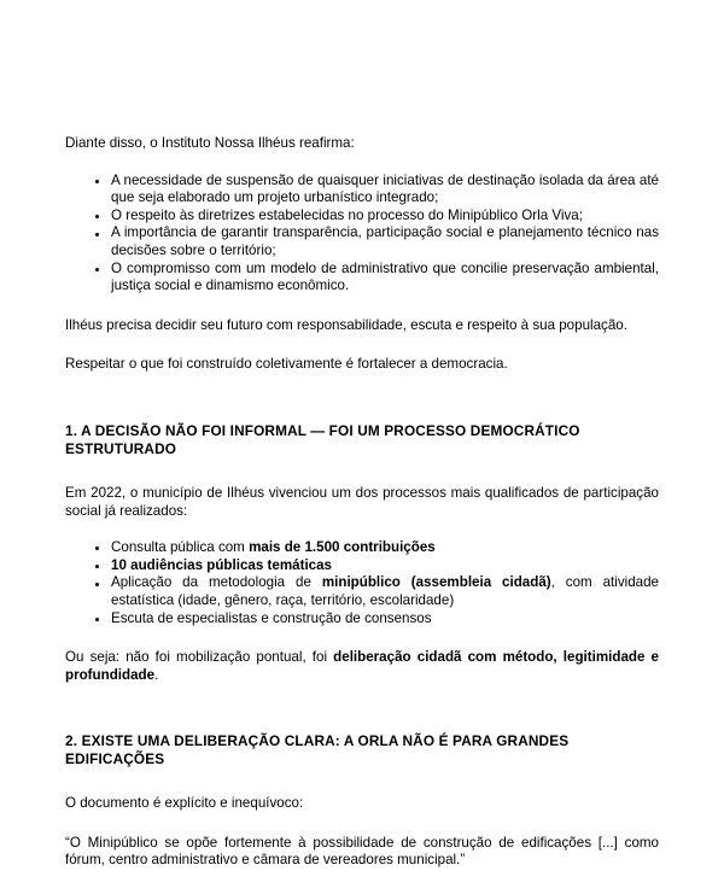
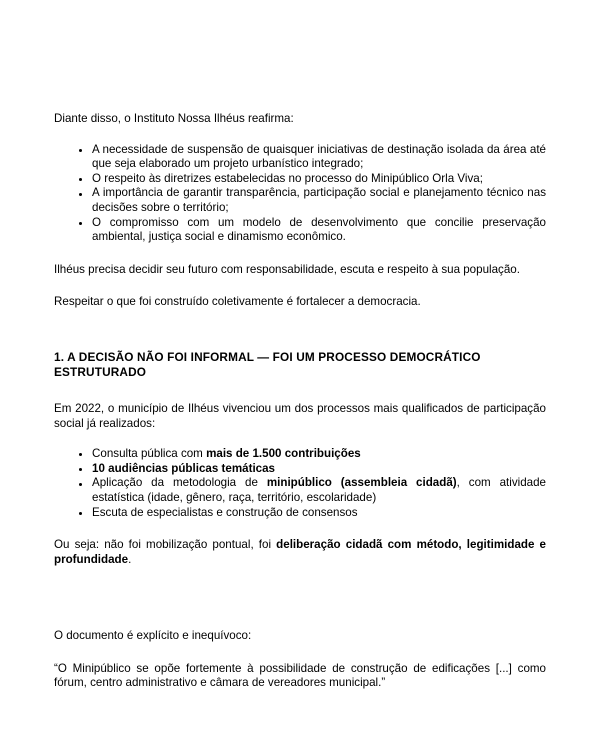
  Diante disso, o Instituto Nossa Ilhéus reafirma:
  A necessidade de suspensão de quaisquer iniciativas de destinação isolada da área até que seja elaborado um projeto urbanístico integrado;
  O respeito às diretrizes estabelecidas no processo do Minipúblico Orla Viva;
  A importância de garantir transparência, participação social e planejamento técnico nas decisões sobre o território;
- O compromisso com um modelo de administrativo que concilie preservação ambiental, justiça social e dinamismo econômico.
+ O compromisso com um modelo de desenvolvimento que concilie preservação ambiental, justiça social e dinamismo econômico.
  Ilhéus precisa decidir seu futuro com responsabilidade, escuta e respeito à sua população.
  Respeitar o que foi construído coletivamente é fortalecer a democracia.
  1. A DECISÃO NÃO FOI INFORMAL — FOI UM PROCESSO DEMOCRÁTICO
  ESTRUTURADO
  Em 2022, o município de Ilhéus vivenciou um dos processos mais qualificados de participação social já realizados:
  Consulta pública com mais de 1.500 contribuições
  10 audiências públicas temáticas
  Aplicação da metodologia de minipúblico (assembleia cidadã), com atividade estatística (idade, gênero, raça, território, escolaridade)
  Escuta de especialistas e construção de consensos
  Ou seja: não foi mobilização pontual, foi deliberação cidadã com método, legitimidade e profundidade.
- 2. EXISTE UMA DELIBERAÇÃO CLARA: A ORLA NÃO É PARA GRANDES
- EDIFICAÇÕES
  O documento é explícito e inequívoco:
  “O Minipúblico se opõe fortemente à possibilidade de construção de edificações [...] como fórum, centro administrativo e câmara de vereadores municipal.”
